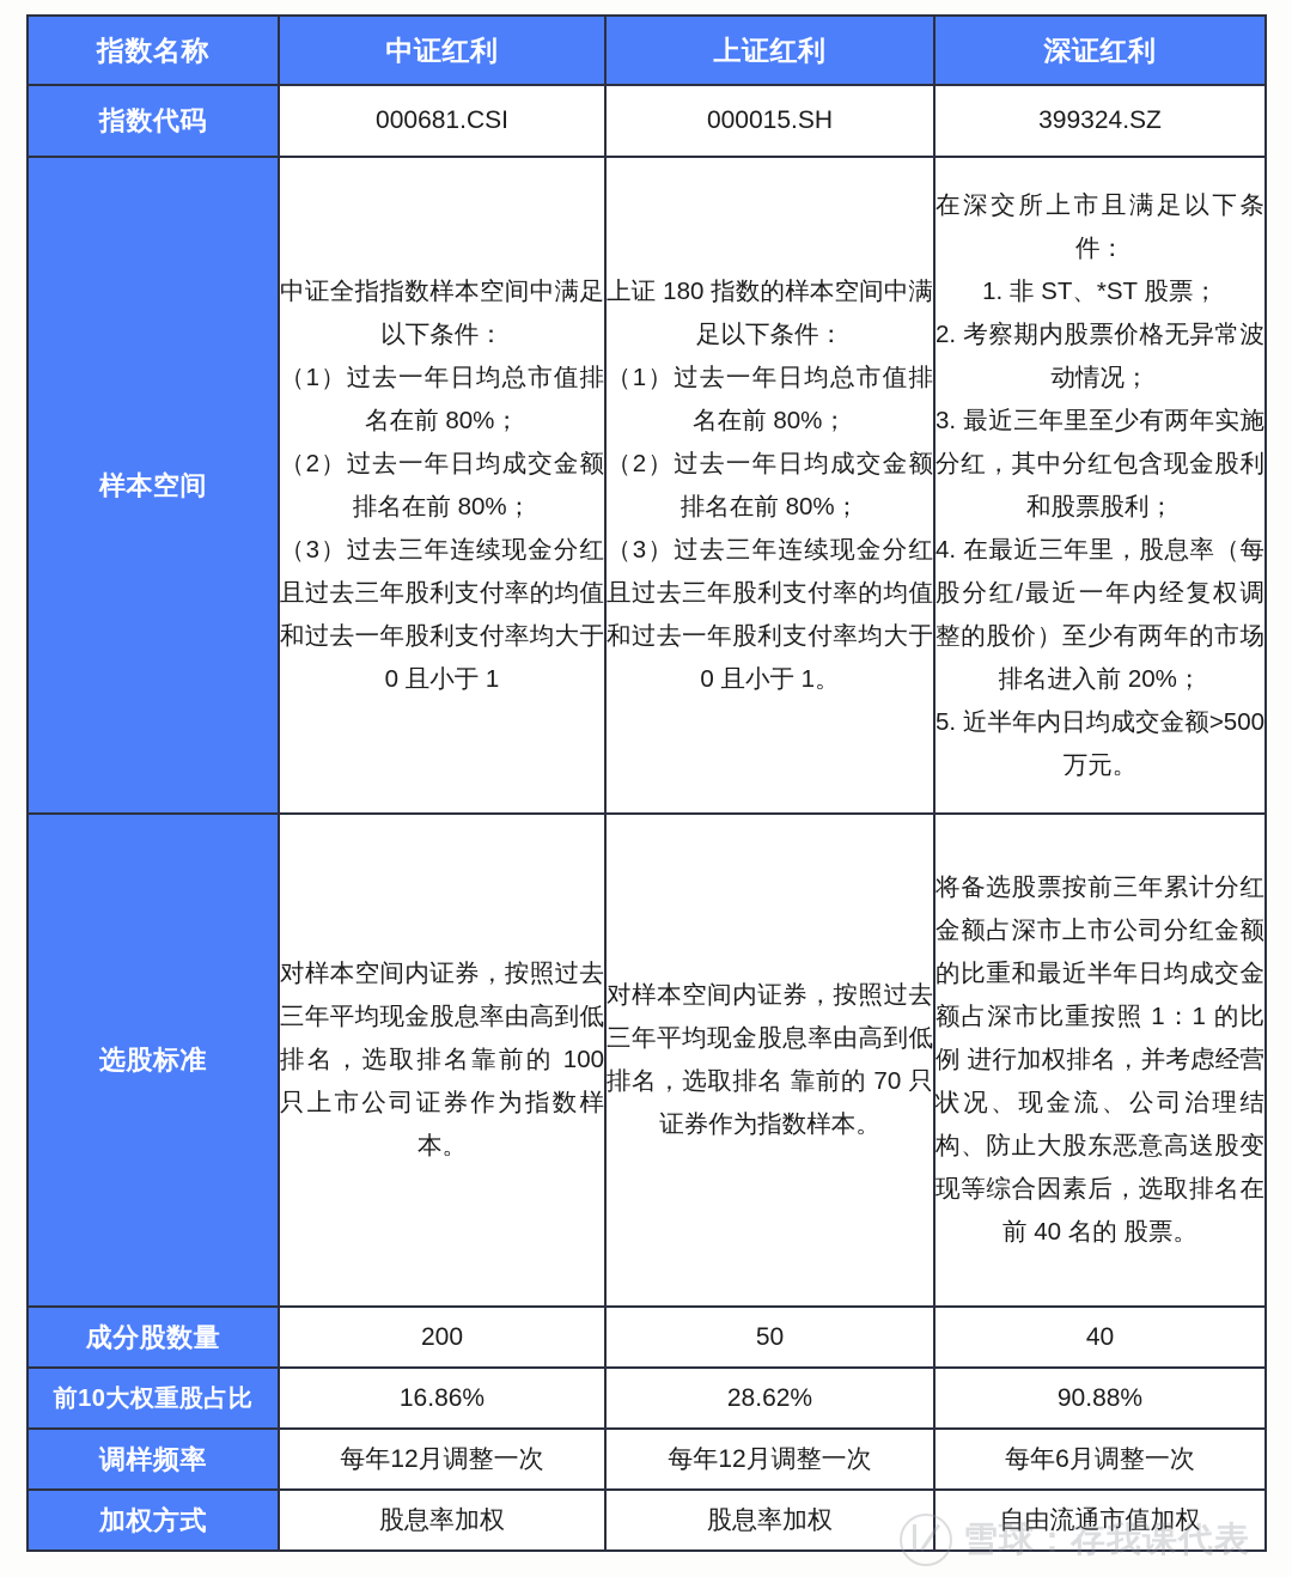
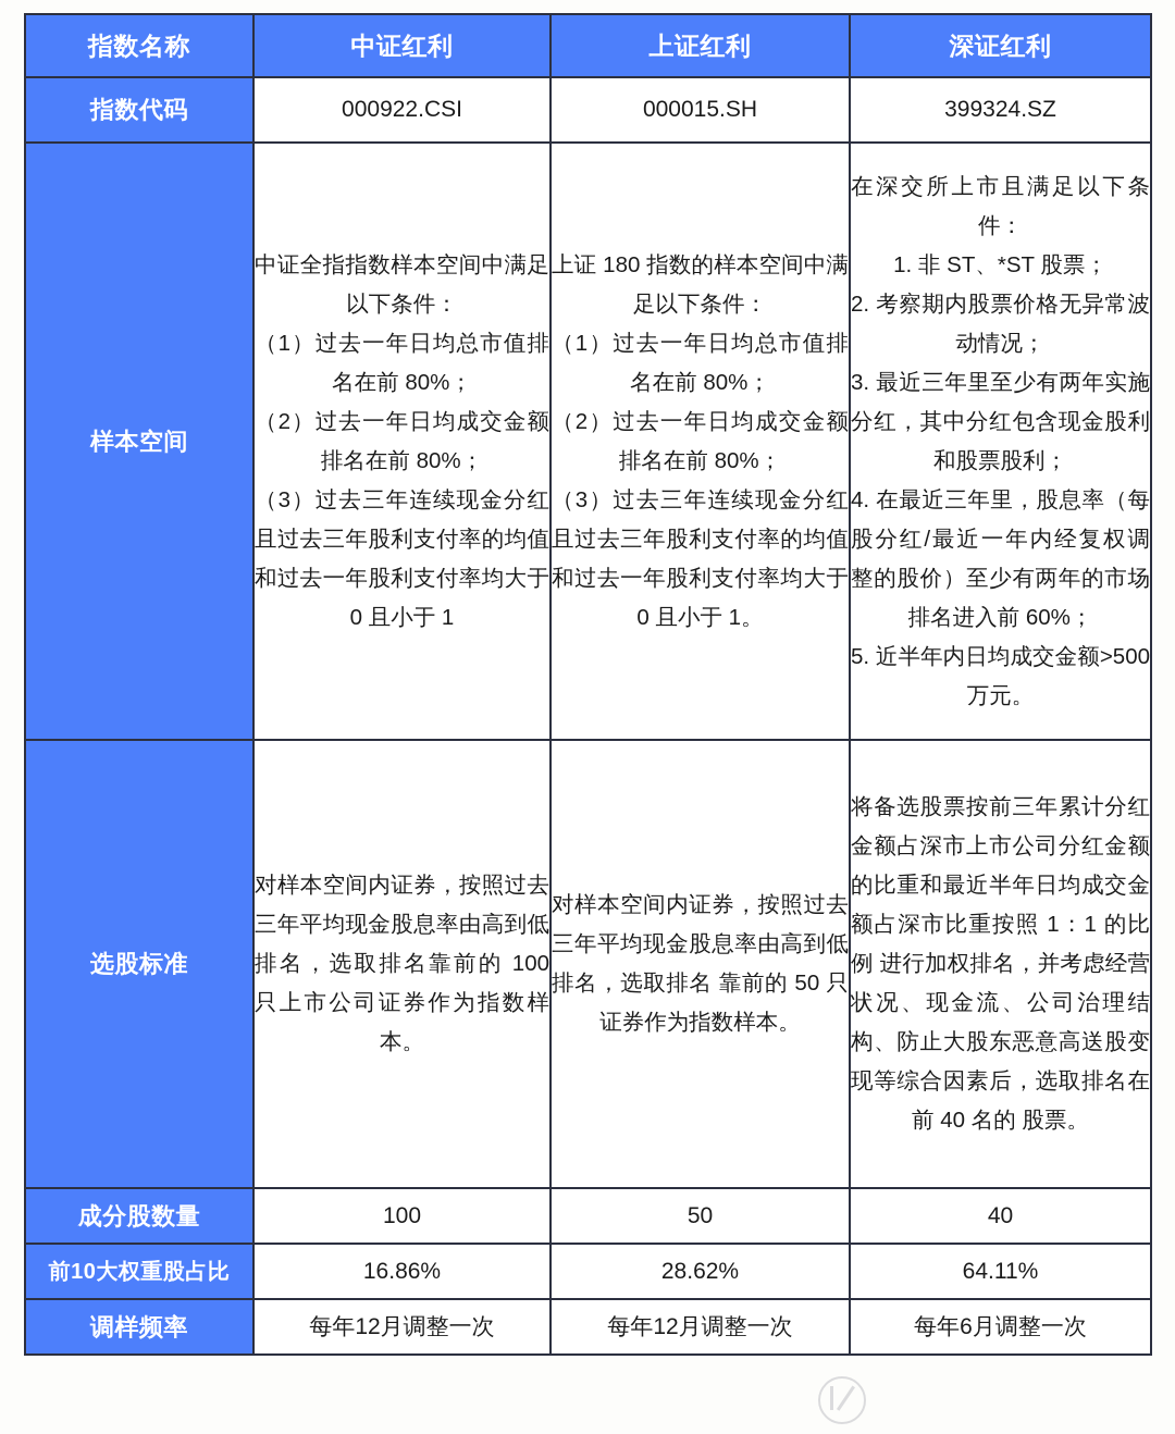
  指数名称	中证红利	上证红利	深证红利
- 指数代码	000681.CSI	000015.SH	399324.SZ
+ 指数代码	000922.CSI	000015.SH	399324.SZ
- 样本空间	中证全指指数样本空间中满足以下条件： （1）过去一年日均总市值排名在前 80%； （2）过去一年日均成交金额排名在前 80%； （3）过去三年连续现金分红且过去三年股利支付率的均值和过去一年股利支付率均大于 0 且小于 1	上证 180 指数的样本空间中满足以下条件： （1）过去一年日均总市值排名在前 80%； （2）过去一年日均成交金额排名在前 80%； （3）过去三年连续现金分红且过去三年股利支付率的均值和过去一年股利支付率均大于 0 且小于 1。	在深交所上市且满足以下条件： 1. 非 ST、*ST 股票； 2. 考察期内股票价格无异常波动情况； 3. 最近三年里至少有两年实施分红，其中分红包含现金股利和股票股利； 4. 在最近三年里，股息率（每股分红/最近一年内经复权调 整的股价）至少有两年的市场排名进入前 20%； 5. 近半年内日均成交金额>500 万元。
+ 样本空间	中证全指指数样本空间中满足以下条件： （1）过去一年日均总市值排名在前 80%； （2）过去一年日均成交金额排名在前 80%； （3）过去三年连续现金分红且过去三年股利支付率的均值和过去一年股利支付率均大于 0 且小于 1	上证 180 指数的样本空间中满足以下条件： （1）过去一年日均总市值排名在前 80%； （2）过去一年日均成交金额排名在前 80%； （3）过去三年连续现金分红且过去三年股利支付率的均值和过去一年股利支付率均大于 0 且小于 1。	在深交所上市且满足以下条件： 1. 非 ST、*ST 股票； 2. 考察期内股票价格无异常波动情况； 3. 最近三年里至少有两年实施分红，其中分红包含现金股利和股票股利； 4. 在最近三年里，股息率（每股分红/最近一年内经复权调 整的股价）至少有两年的市场排名进入前 60%； 5. 近半年内日均成交金额>500 万元。
- 选股标准	对样本空间内证券，按照过去三年平均现金股息率由高到低排名，选取排名靠前的 100 只上市公司证券作为指数样本。	对样本空间内证券，按照过去三年平均现金股息率由高到低排名，选取排名 靠前的 70 只证券作为指数样本。	将备选股票按前三年累计分红金额占深市上市公司分红金额的比重和最近半年日均成交金额占深市比重按照 1：1 的比例 进行加权排名，并考虑经营状况、现金流、公司治理结构、防止大股东恶意高送股变现等综合因素后，选取排名在前 40 名的 股票。
+ 选股标准	对样本空间内证券，按照过去三年平均现金股息率由高到低排名，选取排名靠前的 100 只上市公司证券作为指数样本。	对样本空间内证券，按照过去三年平均现金股息率由高到低排名，选取排名 靠前的 50 只证券作为指数样本。	将备选股票按前三年累计分红金额占深市上市公司分红金额的比重和最近半年日均成交金额占深市比重按照 1：1 的比例 进行加权排名，并考虑经营状况、现金流、公司治理结构、防止大股东恶意高送股变现等综合因素后，选取排名在前 40 名的 股票。
- 成分股数量	200	50	40
+ 成分股数量	100	50	40
- 前10大权重股占比	16.86%	28.62%	90.88%
+ 前10大权重股占比	16.86%	28.62%	64.11%
  调样频率	每年12月调整一次	每年12月调整一次	每年6月调整一次
- 加权方式	股息率加权	股息率加权	自由流通市值加权
- 雪球：存我课代表
